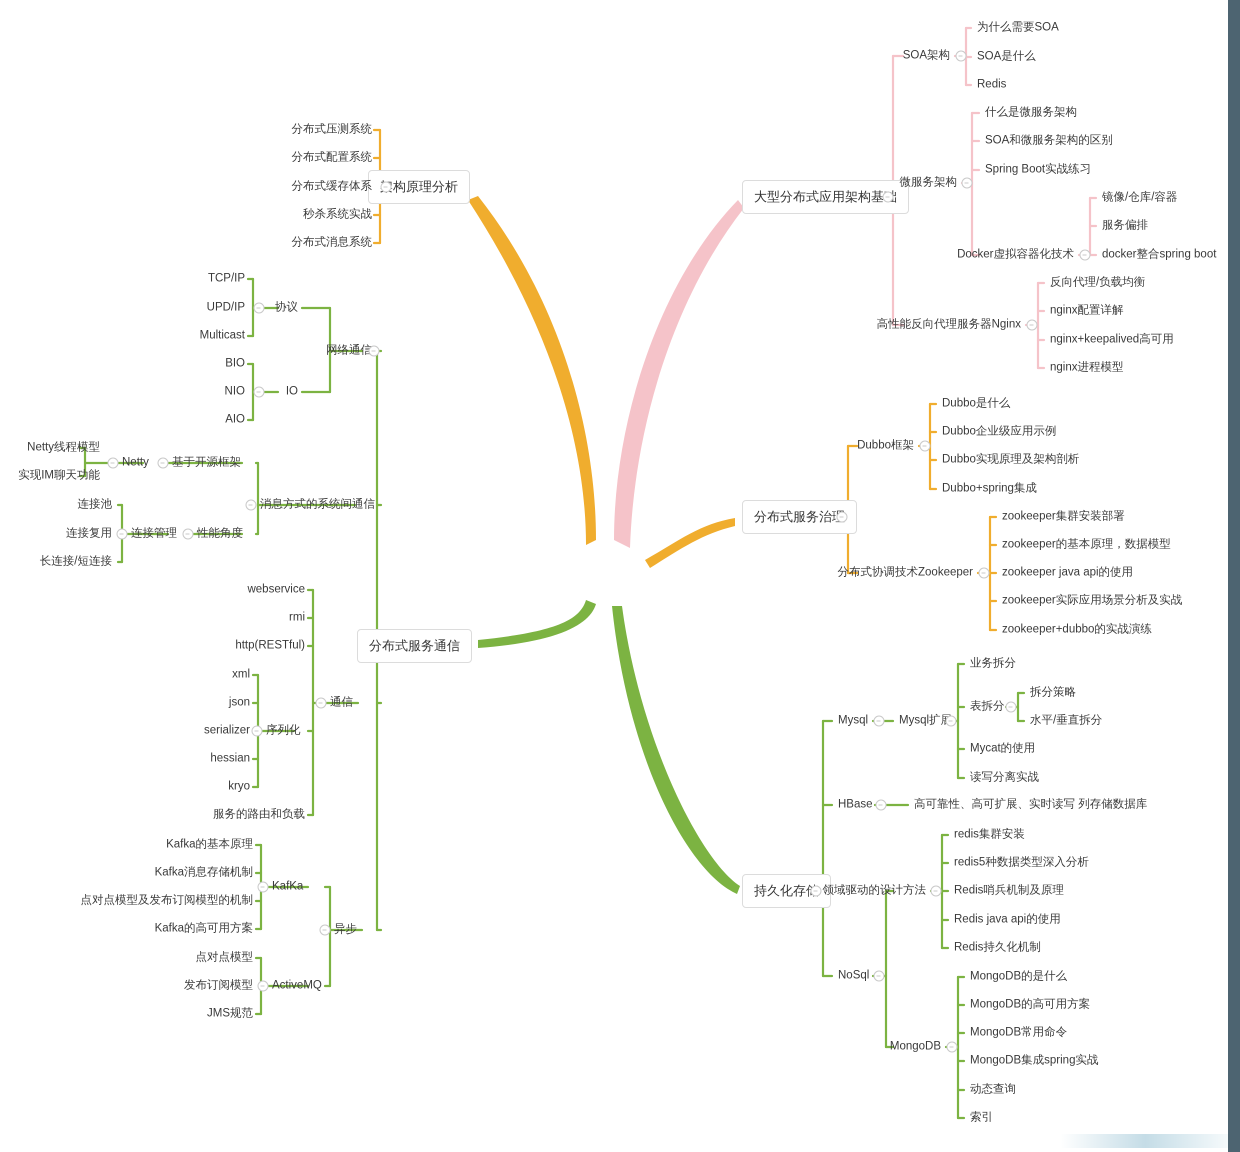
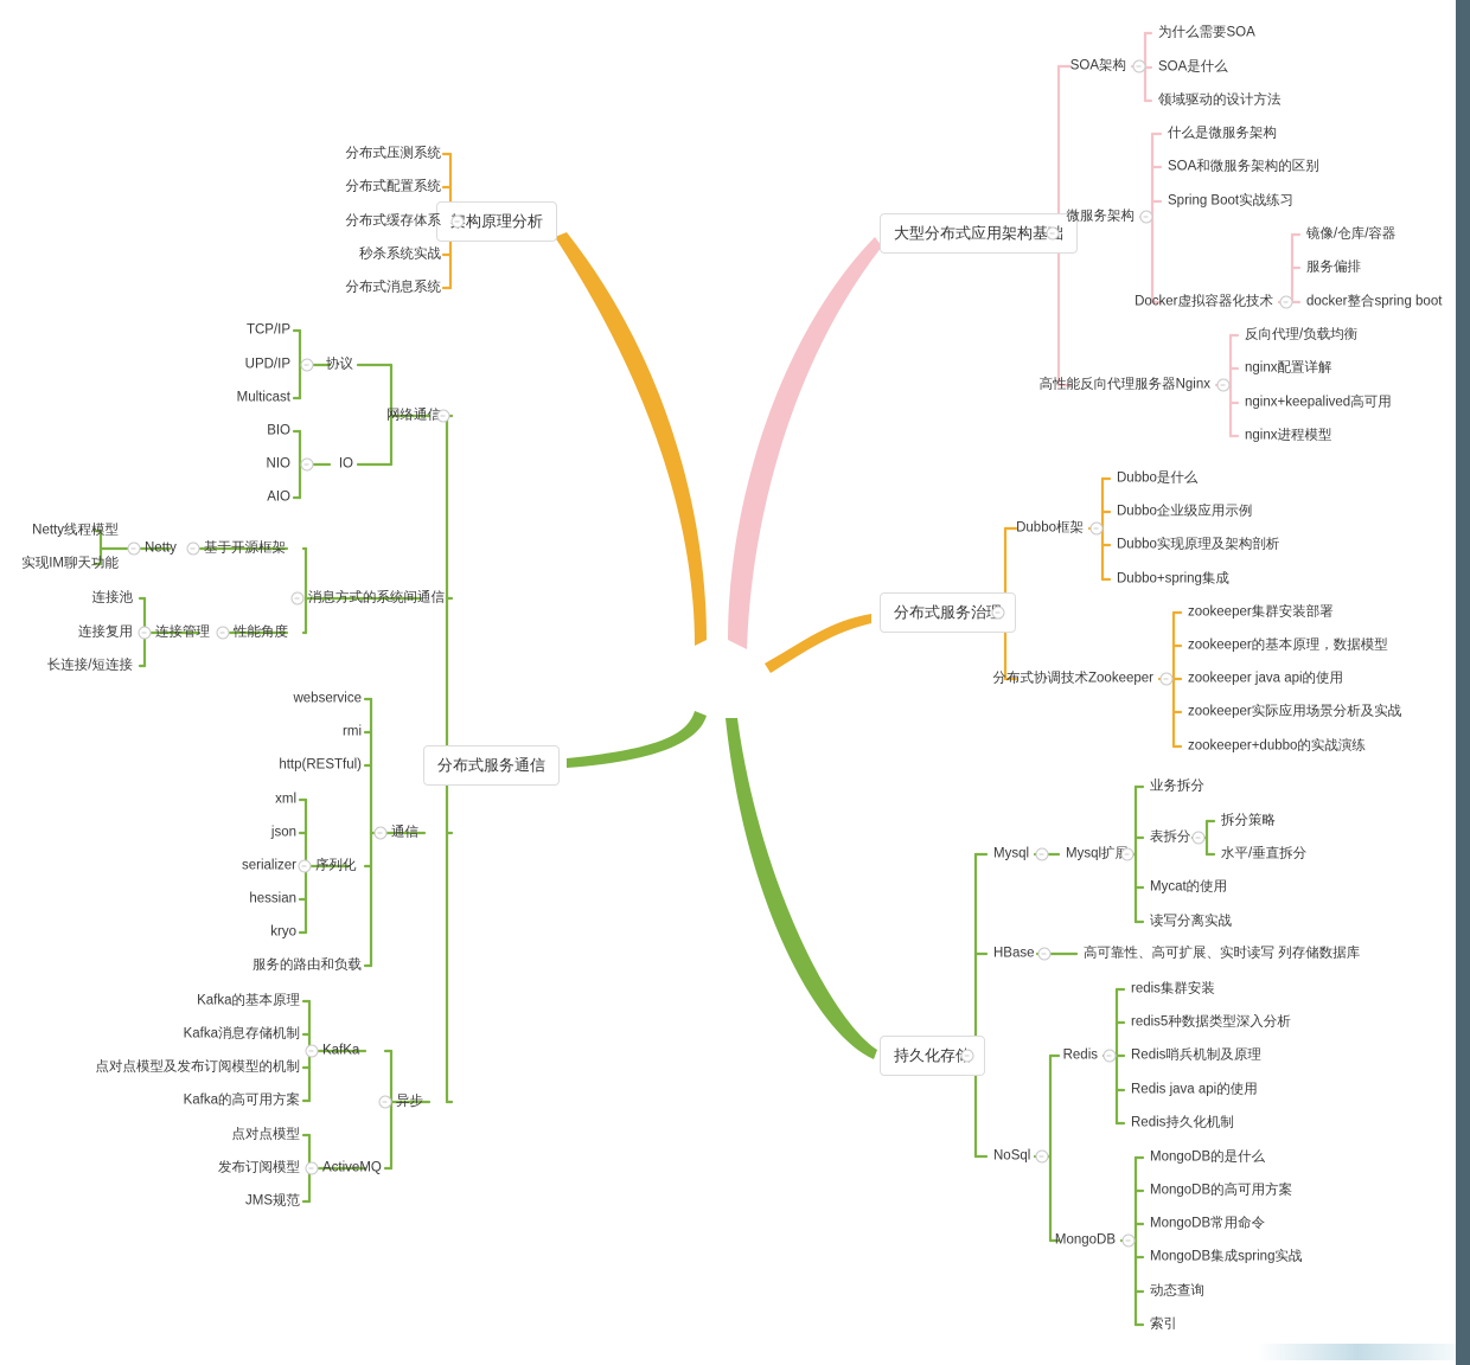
  构原理分析
  分布式服务通信
  大型分布式应用架构基
  分布式服务治
  持久化存
  分布式压测系统
  分布式配置系统
  分布式缓存体系
  秒杀系统实战
  分布式消息系统
  网络通信
  协议
  TCP/IP
  UPD/IP
  Multicast
  IO
  BIO
  NIO
  AIO
  消息方式的系统间通信
  基于开源框架
  Netty
  Netty线程模型
  实现IM聊天功能
  性能角度
  连接管理
  连接池
  连接复用
  长连接/短连接
  通信
  webservice
  rmi
  http(RESTful)
  序列化
  xml
  json
  serializer
  hessian
  kryo
  服务的路由和负载
  异步
  KafKa
  Kafka的基本原理
  Kafka消息存储机制
  点对点模型及发布订阅模型的机制
  Kafka的高可用方案
  ActiveMQ
  点对点模型
  发布订阅模型
  JMS规范
  SOA架构
  为什么需要SOA
  SOA是什么
- Redis
+ 领域驱动的设计方法
  微服务架构
  什么是微服务架构
  SOA和微服务架构的区别
  Spring Boot实战练习
  Docker虚拟容器化技术
  镜像/仓库/容器
  服务偏排
  docker整合spring boot
  高性能反向代理服务器Nginx
  反向代理/负载均衡
  nginx配置详解
  nginx+keepalived高可用
  nginx进程模型
  Dubbo框架
  Dubbo是什么
  Dubbo企业级应用示例
  Dubbo实现原理及架构剖析
  Dubbo+spring集成
  分布式协调技术Zookeeper
  zookeeper集群安装部署
  zookeeper的基本原理，数据模型
  zookeeper java api的使用
  zookeeper实际应用场景分析及实战
  zookeeper+dubbo的实战演练
  Mysql
  Mysql扩
  业务拆分
  表拆分
  拆分策略
  水平/垂直拆分
  Mycat的使用
  读写分离实战
  HBase
  高可靠性、高可扩展、实时读写 列存储数据库
  NoSql
- 领域驱动的设计方法
+ Redis
  redis集群安装
  redis5种数据类型深入分析
  Redis哨兵机制及原理
  Redis java api的使用
  Redis持久化机制
  MongoDB
  MongoDB的是什么
  MongoDB的高可用方案
  MongoDB常用命令
  MongoDB集成spring实战
  动态查询
  索引
